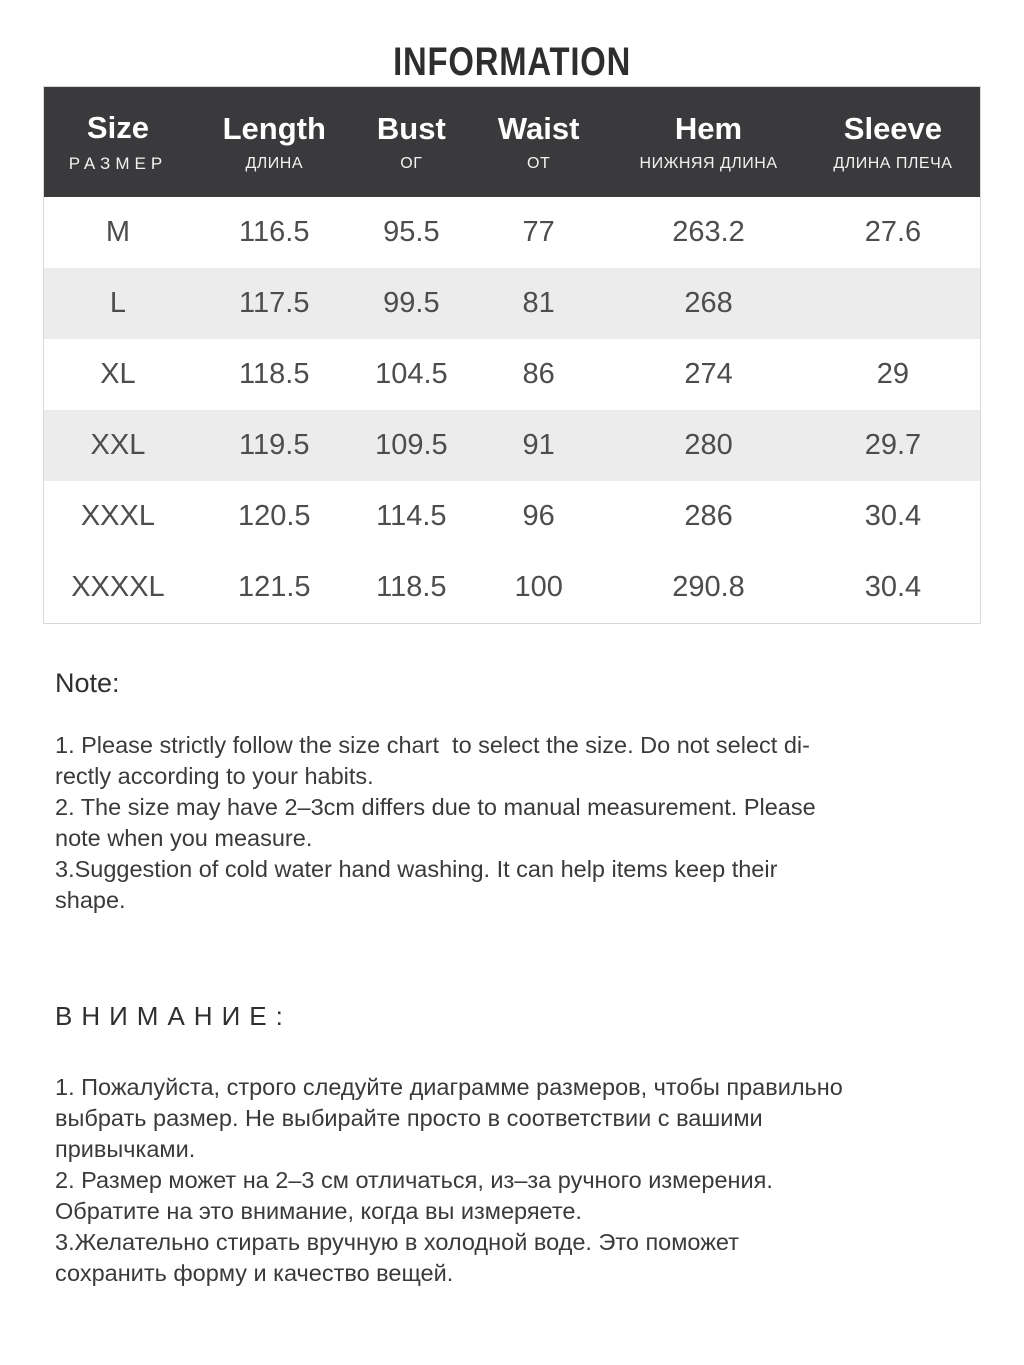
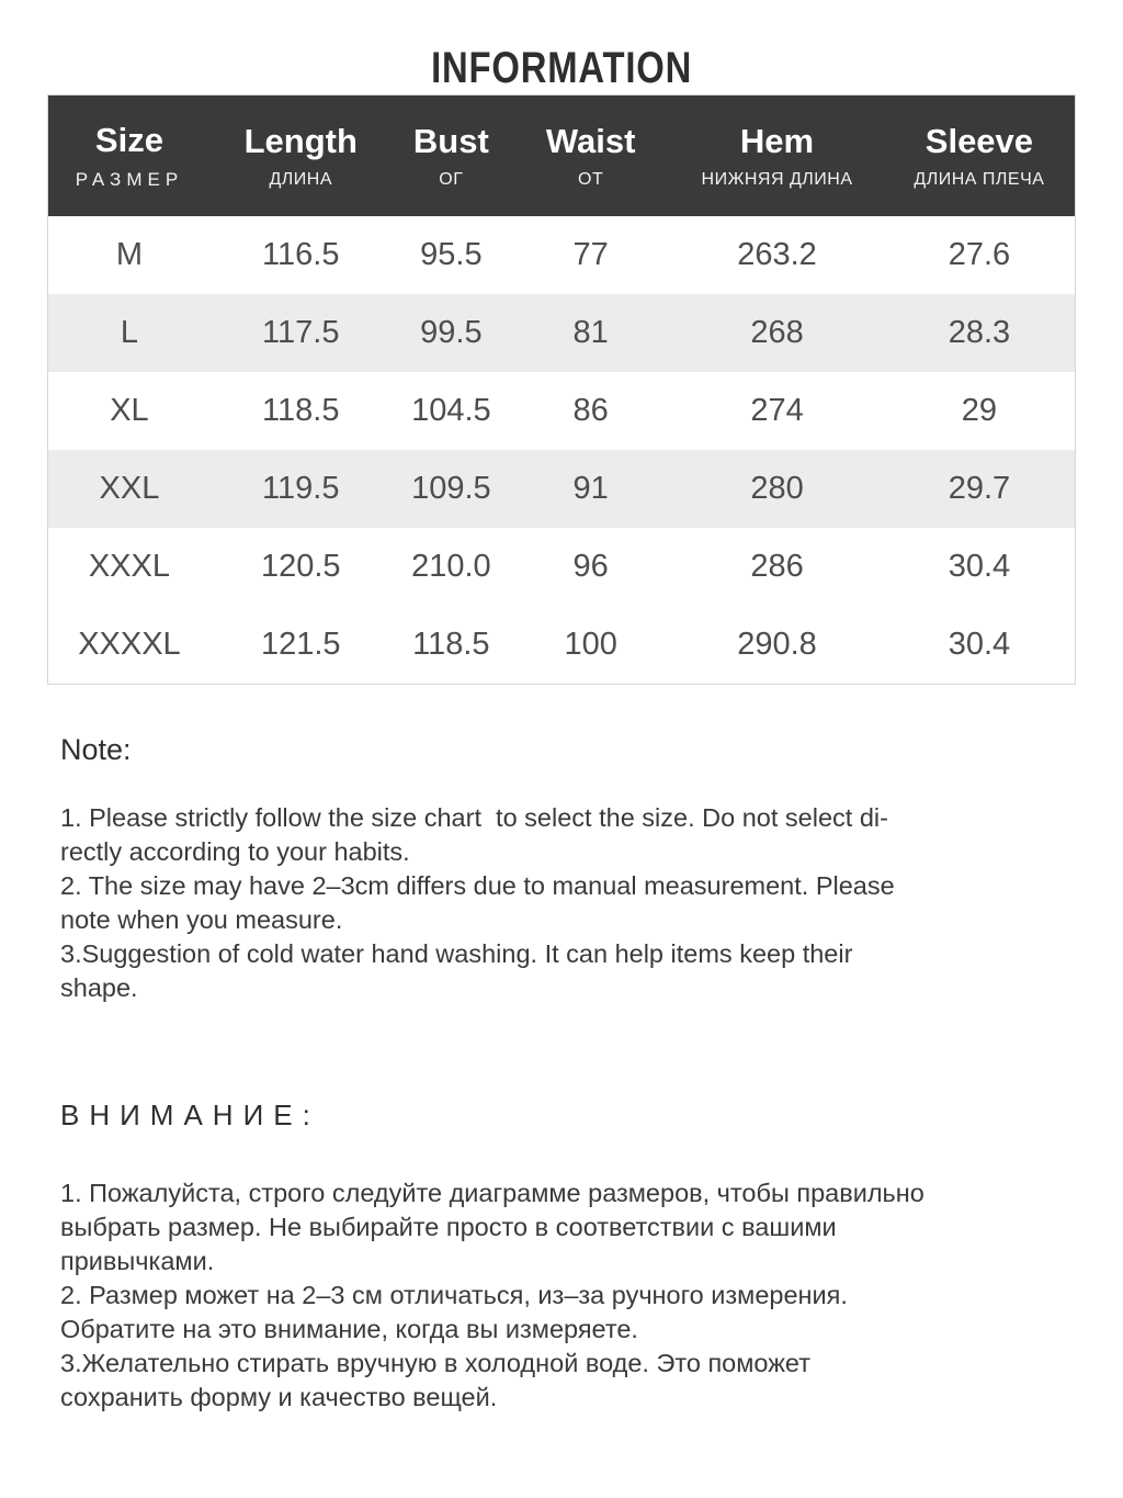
  INFORMATION
  Size
  РАЗМЕР
  Length
  ДЛИНА
  Bust
  ОГ
  Waist
  ОТ
  Hem
  НИЖНЯЯ ДЛИНА
  Sleeve
  ДЛИНА ПЛЕЧА
  M
  116.5
  95.5
  77
  263.2
  27.6
  L
  117.5
  99.5
  81
  268
+ 28.3
  XL
  118.5
  104.5
  86
  274
  29
  XXL
  119.5
  109.5
  91
  280
  29.7
  XXXL
  120.5
- 114.5
+ 210.0
  96
  286
  30.4
  XXXXL
  121.5
  118.5
  100
  290.8
  30.4
  Note:
  1. Please strictly follow the size chart to select the size. Do not select di-
  rectly according to your habits.
  2. The size may have 2–3cm differs due to manual measurement. Please
  note when you measure.
  3.Suggestion of cold water hand washing. It can help items keep their
  shape.
  ВНИМАНИЕ:
  1. Пожалуйста, строго следуйте диаграмме размеров, чтобы правильно
  выбрать размер. Не выбирайте просто в соответствии с вашими
  привычками.
  2. Размер может на 2–3 см отличаться, из–за ручного измерения.
  Обратите на это внимание, когда вы измеряете.
  3.Желательно стирать вручную в холодной воде. Это поможет
  сохранить форму и качество вещей.
